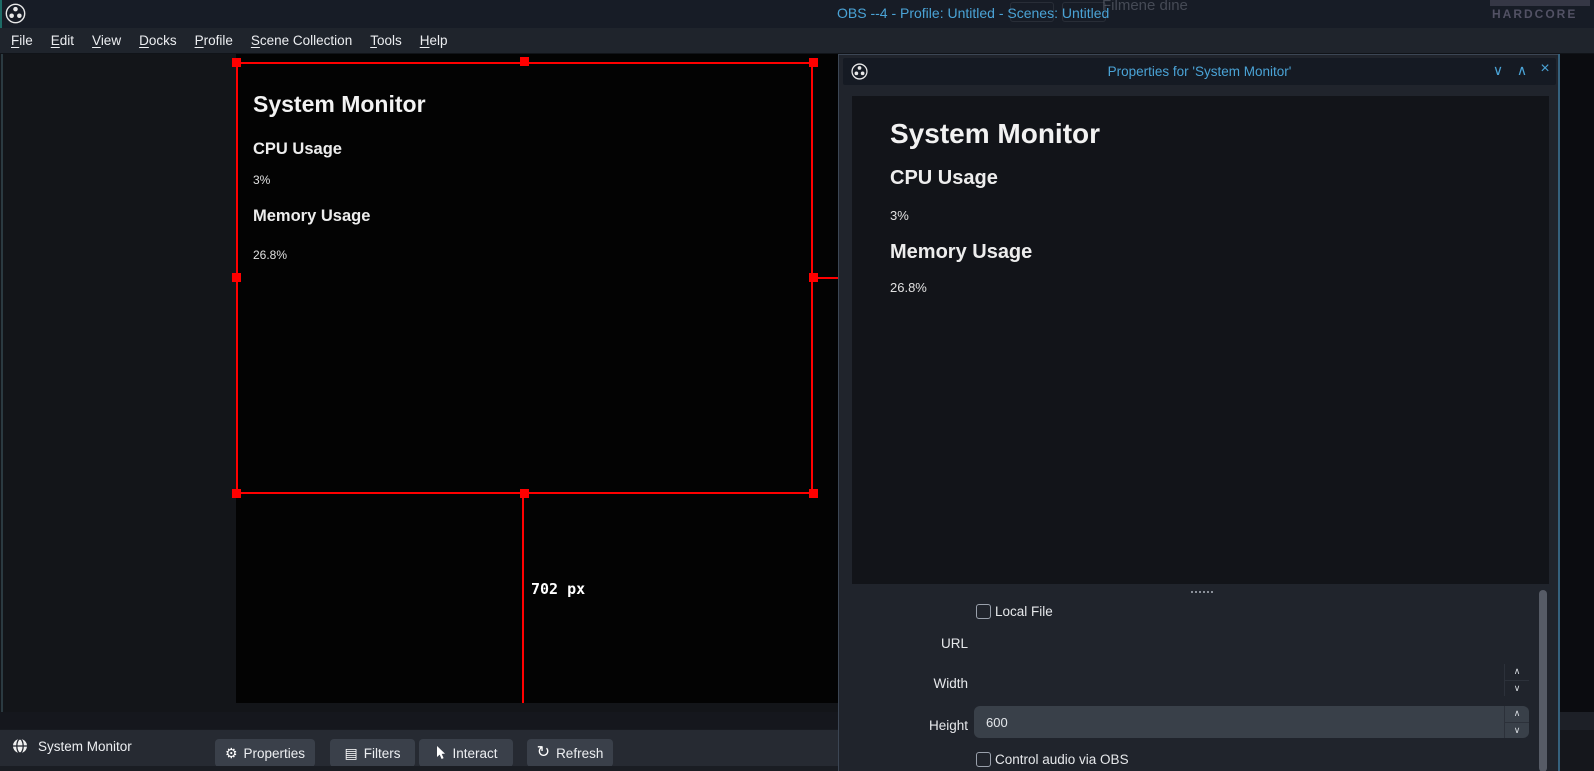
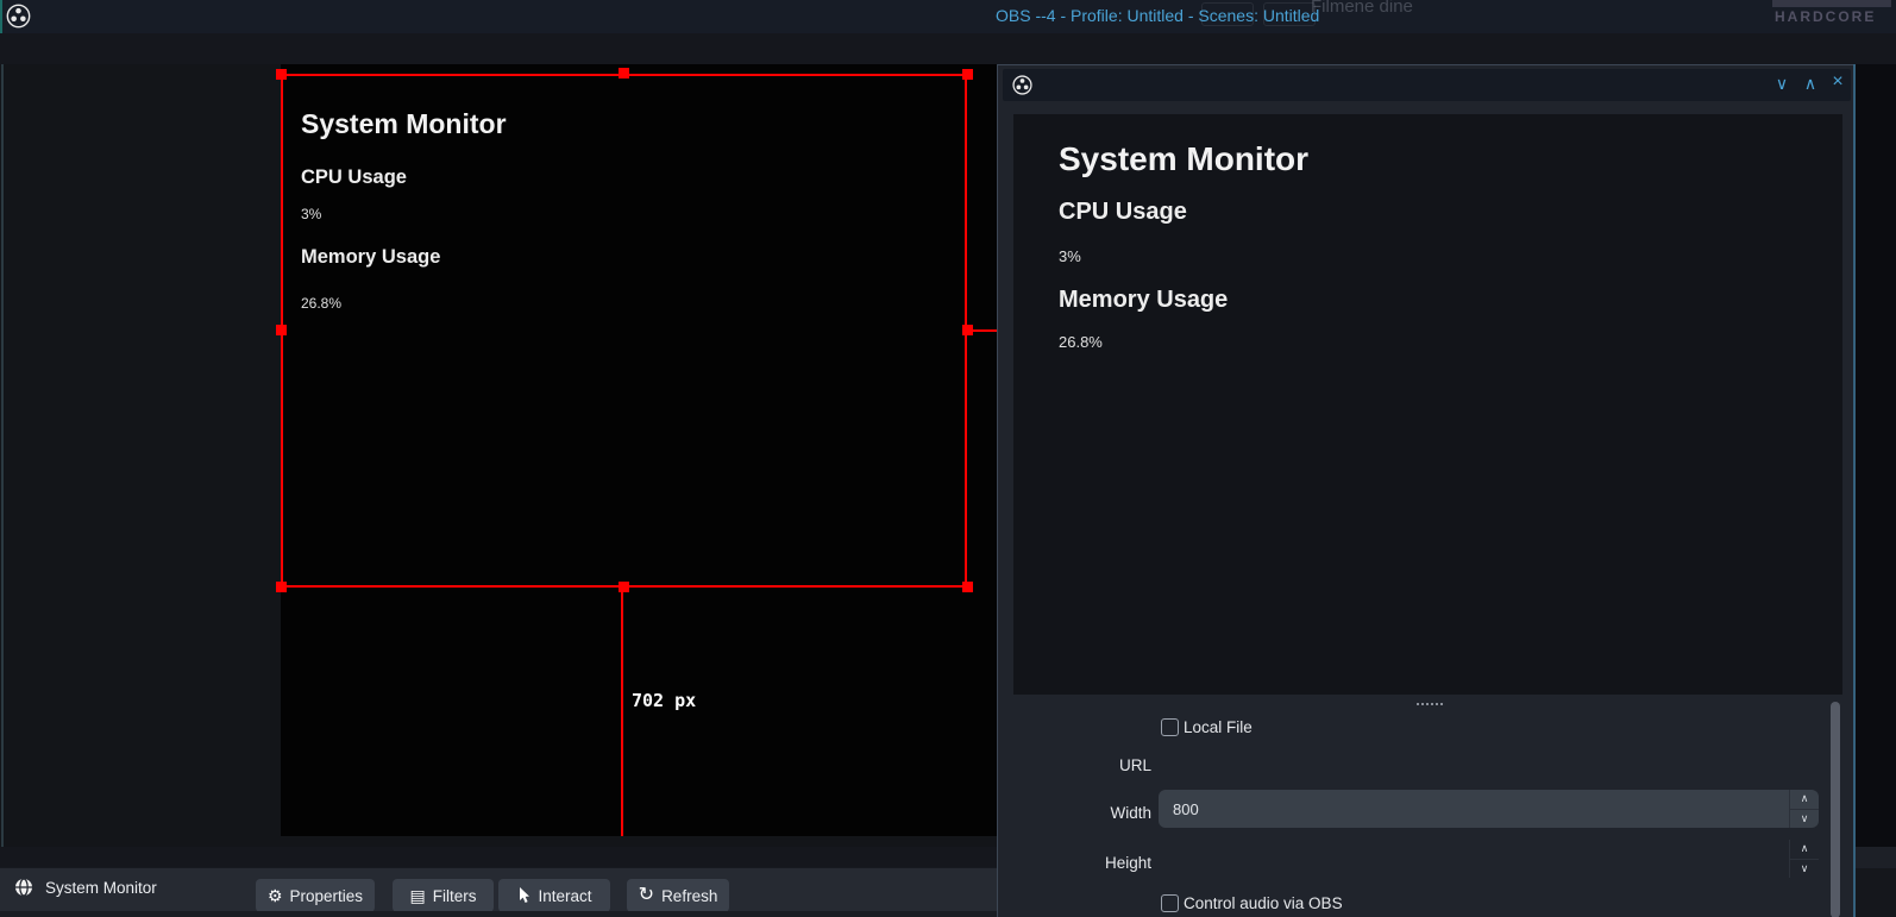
  Filmene dine
  HARDCORE
  OBS --4 - Profile: Untitled - Scenes: Untitled
- File
- Edit
- View
- Docks
- Profile
- Scene Collection
- Tools
- Help
  System Monitor
  CPU Usage
  3%
  Memory Usage
  26.8%
  702 px
  System Monitor
  ⚙
  Properties
  ▤
  Filters
  Interact
  ↻
  Refresh
- Properties for 'System Monitor'
  ∨
  ∧
  ×
  System Monitor
  CPU Usage
  3%
  Memory Usage
  26.8%
  Local File
  URL
  Width
+ 800
  ∧
  ∨
  Height
- 600
  ∧
  ∨
  Control audio via OBS
